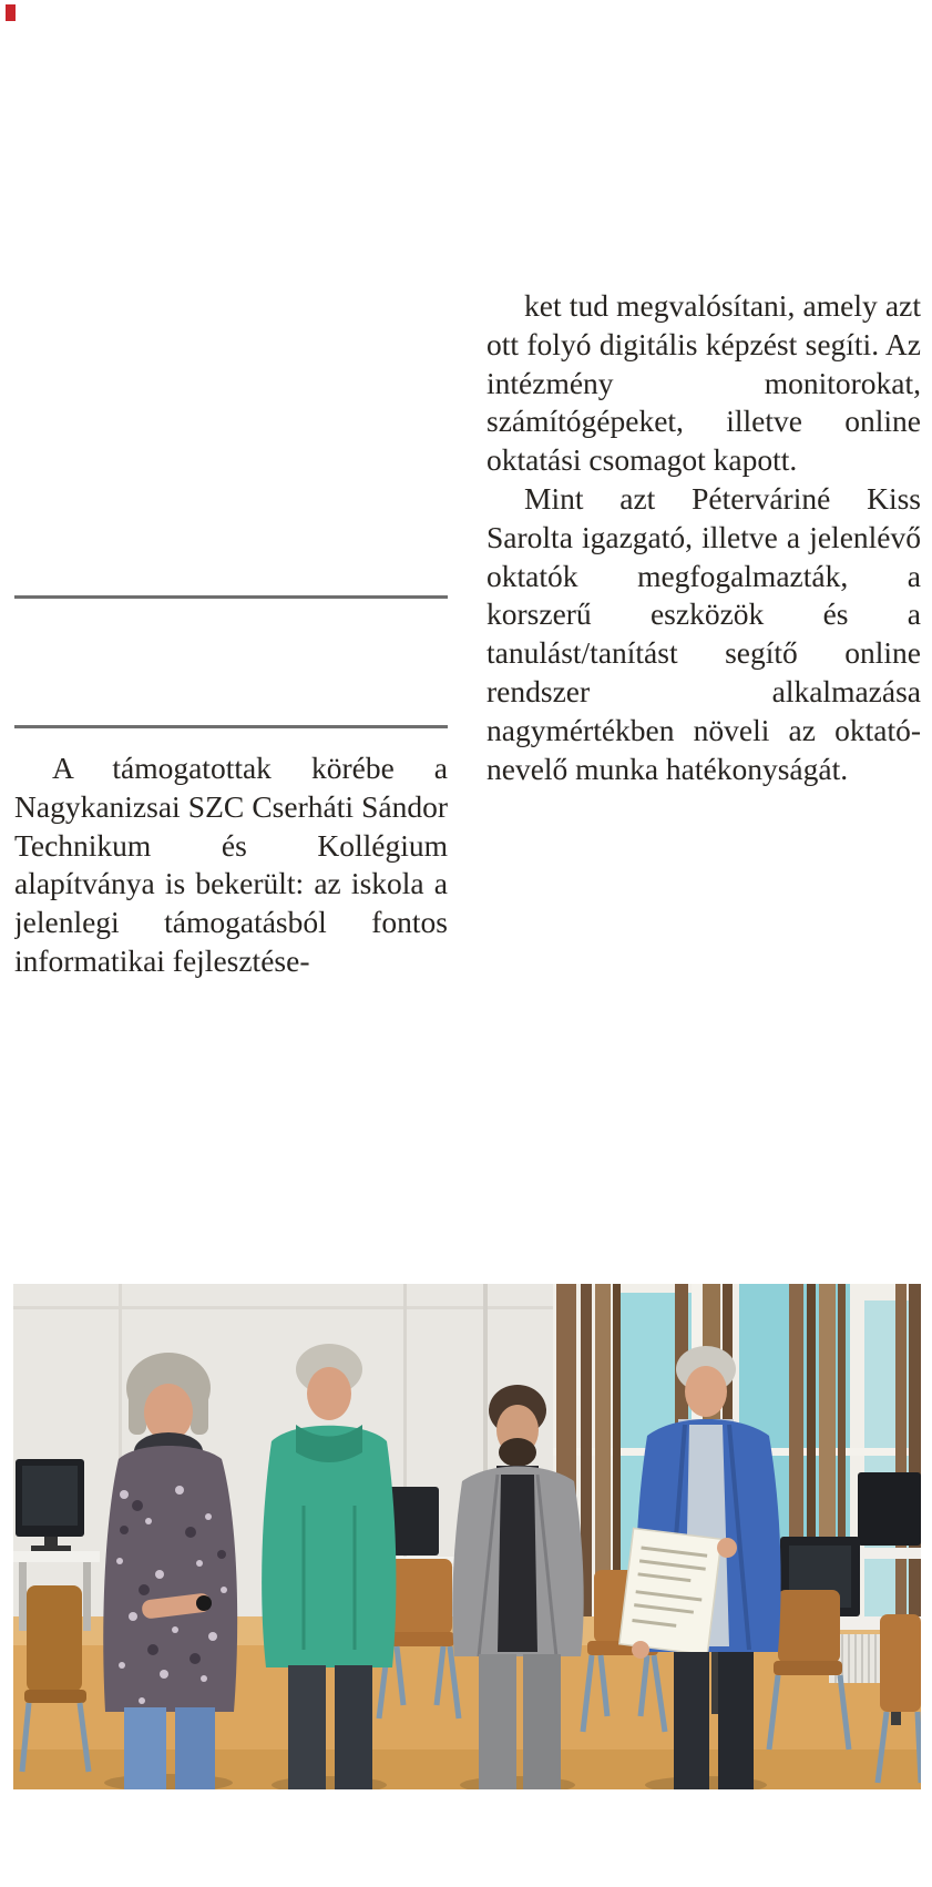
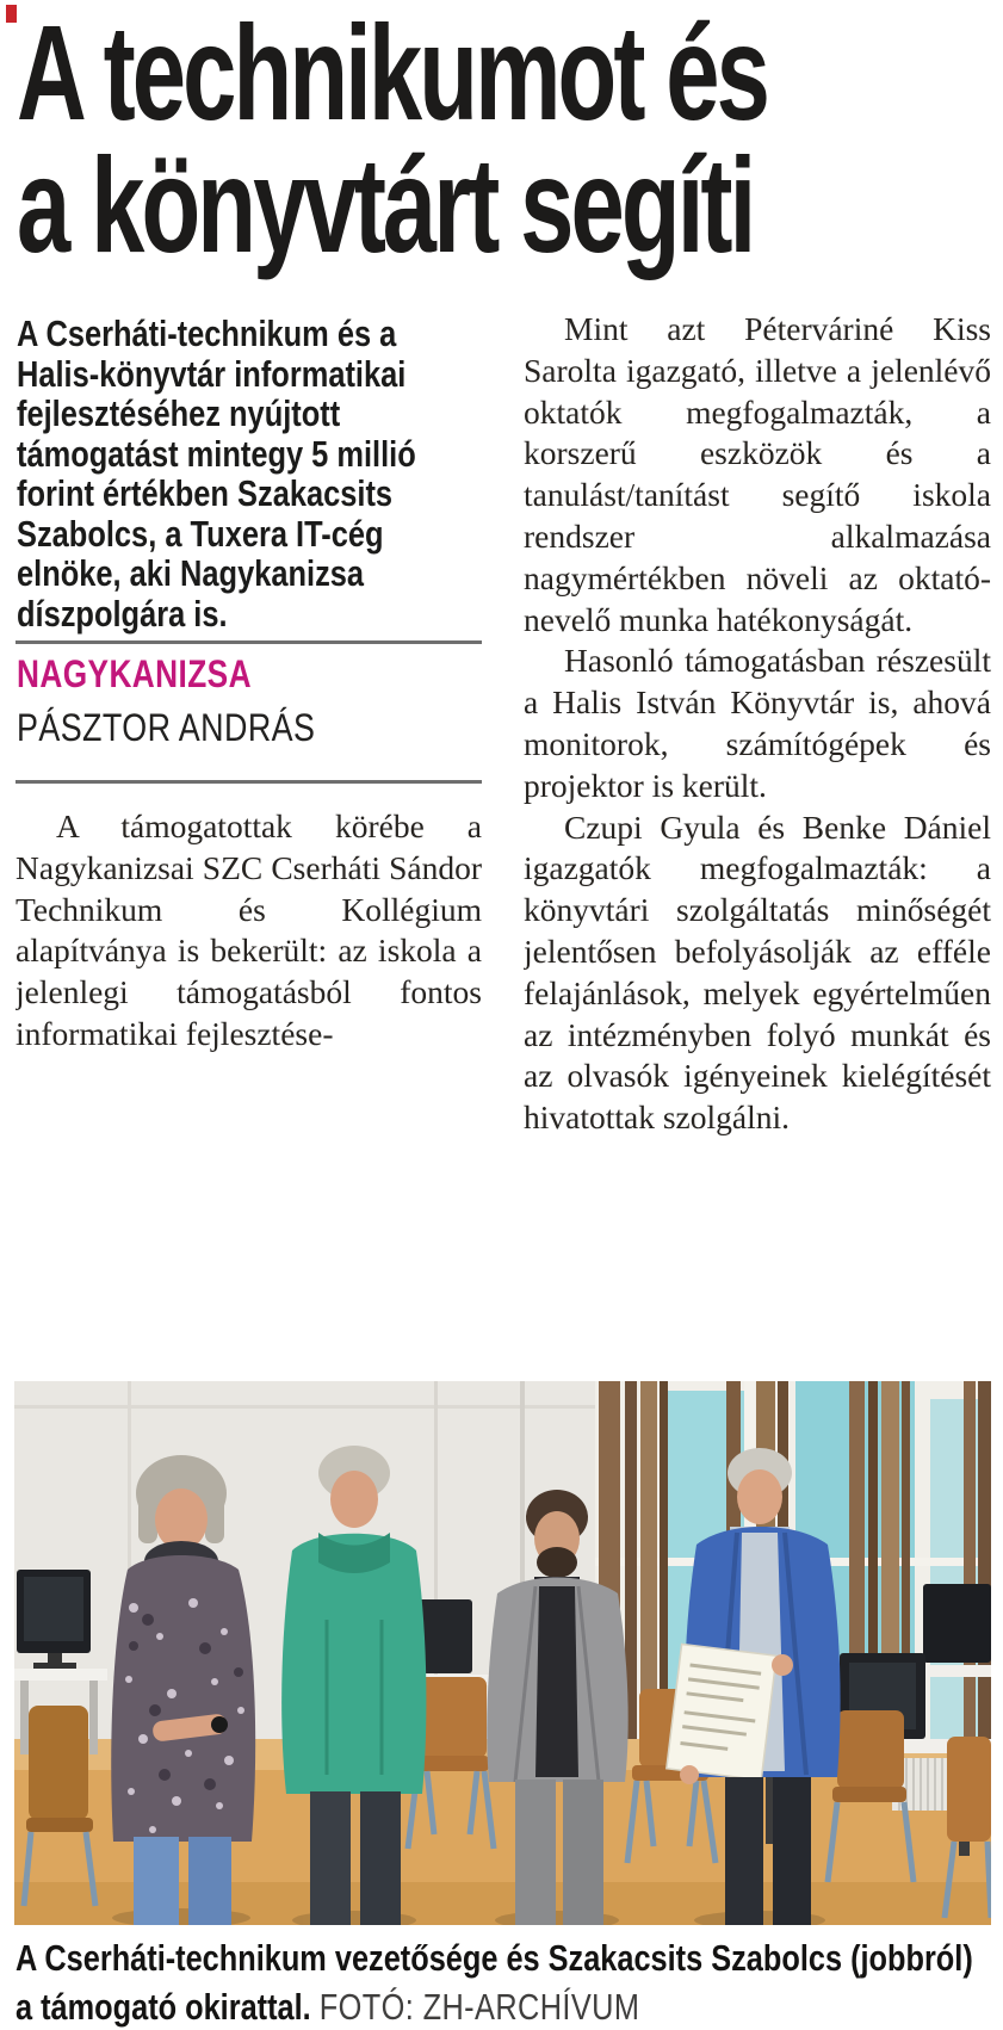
+ A technikumot és
+ a könyvtárt segíti
+ A Cserháti-technikum és a Halis-könyvtár informatikai fejlesztéséhez nyújtott támogatást mintegy 5 millió forint értékben Szakacsits Szabolcs, a Tuxera IT-cég elnöke, aki Nagykanizsa díszpolgára is.
+ NAGYKANIZSA
+ PÁSZTOR ANDRÁS
  A támogatottak körébe a Nagykanizsai SZC Cserháti Sándor Technikum és Kollégium alapítványa is bekerült: az iskola a jelenlegi támogatásból fontos informatikai fejlesztése-
- ket tud megvalósítani, amely azt ott folyó digitális képzést segíti. Az intézmény monitorokat, számítógépeket, illetve online oktatási csomagot kapott.
- Mint azt Péterváriné Kiss Sarolta igazgató, illetve a jelenlévő oktatók megfogalmazták, a korszerű eszközök és a tanulást/tanítást segítő online rendszer alkalmazása nagymértékben növeli az oktató-nevelő munka hatékonyságát.
+ Mint azt Péterváriné Kiss Sarolta igazgató, illetve a jelenlévő oktatók megfogalmazták, a korszerű eszközök és a tanulást/tanítást segítő iskola rendszer alkalmazása nagymértékben növeli az oktató-nevelő munka hatékonyságát.
+ Hasonló támogatásban részesült a Halis István Könyvtár is, ahová monitorok, számítógépek és projektor is került.
+ Czupi Gyula és Benke Dániel igazgatók megfogalmazták: a könyvtári szolgáltatás minőségét jelentősen befolyásolják az efféle felajánlások, melyek egyértelműen az intézményben folyó munkát és az olvasók igényeinek kielégítését hivatottak szolgálni.
+ A Cserháti-technikum vezetősége és Szakacsits Szabolcs (jobbról) a támogató okirattal. FOTÓ: ZH-ARCHÍVUM
